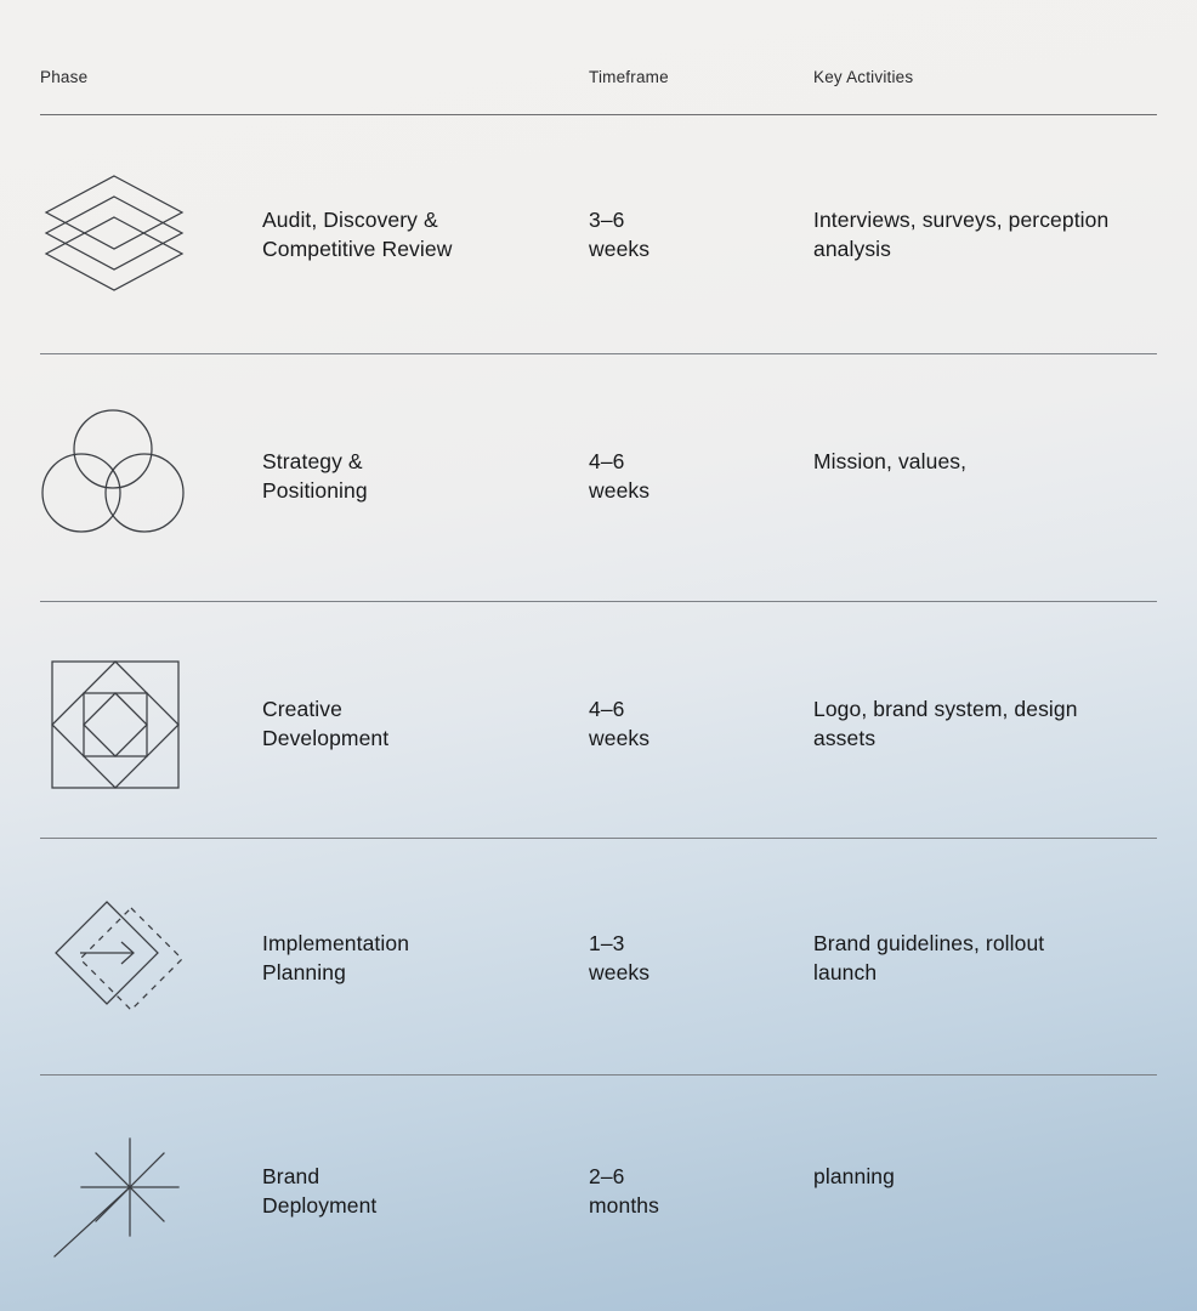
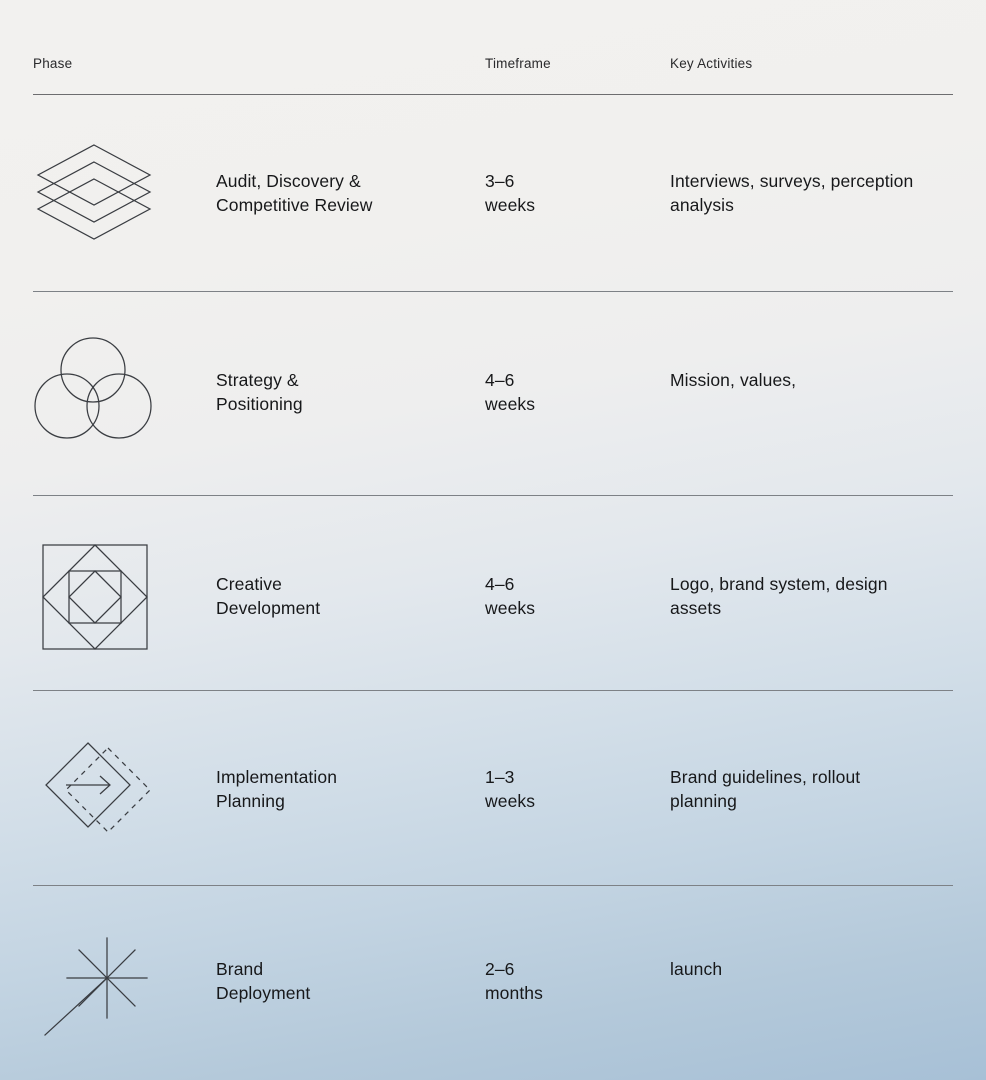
  Phase
  Timeframe
  Key Activities
  Audit, Discovery &
  Competitive Review
  3–6
  weeks
  Interviews, surveys, perception
  analysis
  Strategy &
  Positioning
  4–6
  weeks
  Mission, values,
  Creative
  Development
  4–6
  weeks
  Logo, brand system, design
  assets
  Implementation
  Planning
  1–3
  weeks
  Brand guidelines, rollout
- launch
+ planning
  Brand
  Deployment
  2–6
  months
- planning
+ launch
